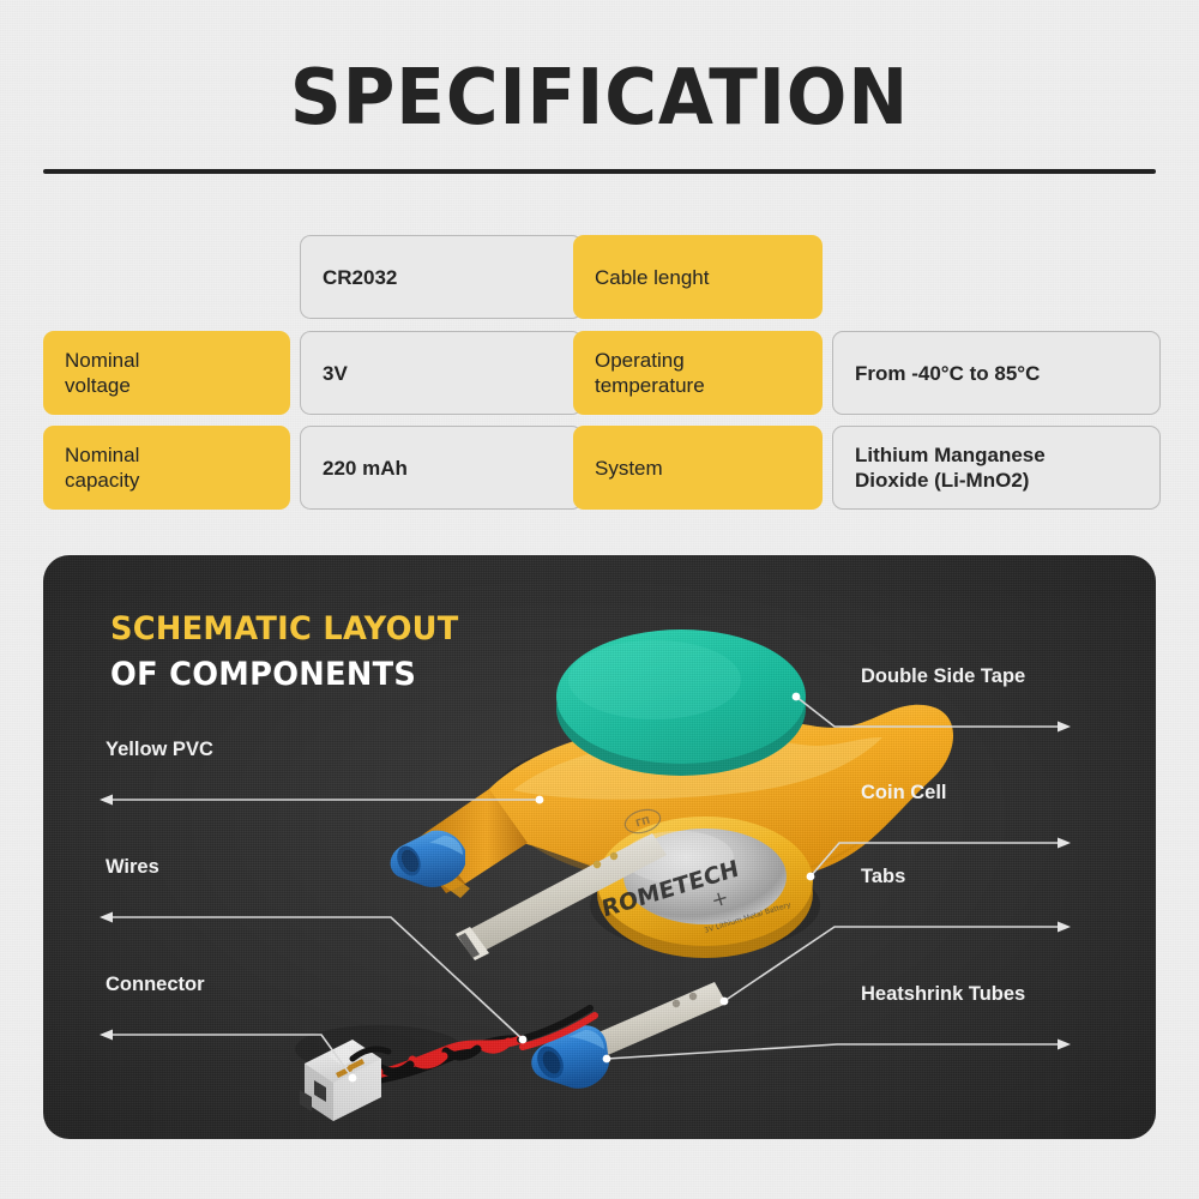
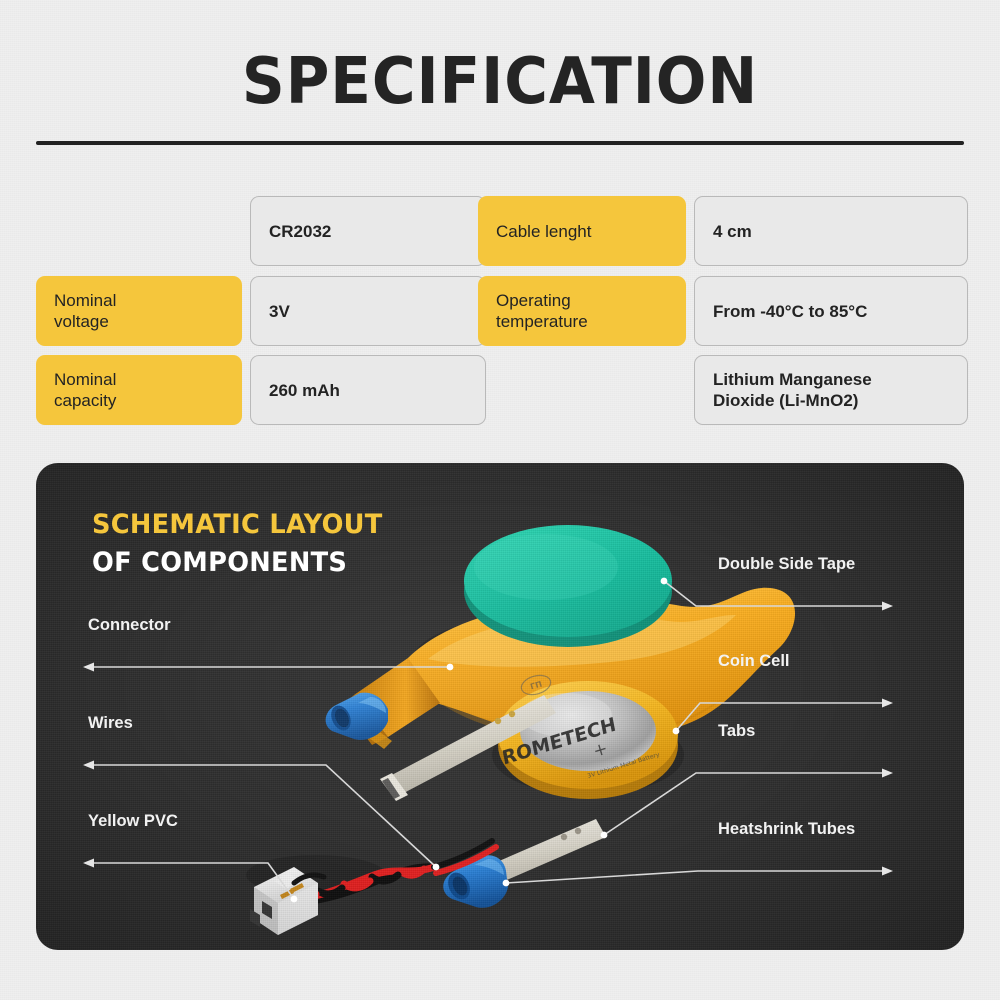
  SPECIFICATION
  CR2032
  Nominal
  voltage
  3V
  Nominal
  capacity
- 220 mAh
+ 260 mAh
  Cable lenght
+ 4 cm
  Operating
  temperature
  From -40°C to 85°C
- System
  Lithium Manganese
  Dioxide (Li-MnO2)
  SCHEMATIC LAYOUT
  OF COMPONENTS
- Yellow PVC
+ Connector
  Wires
- Connector
+ Yellow PVC
  Double Side Tape
  Coin Cell
  Tabs
  Heatshrink Tubes
